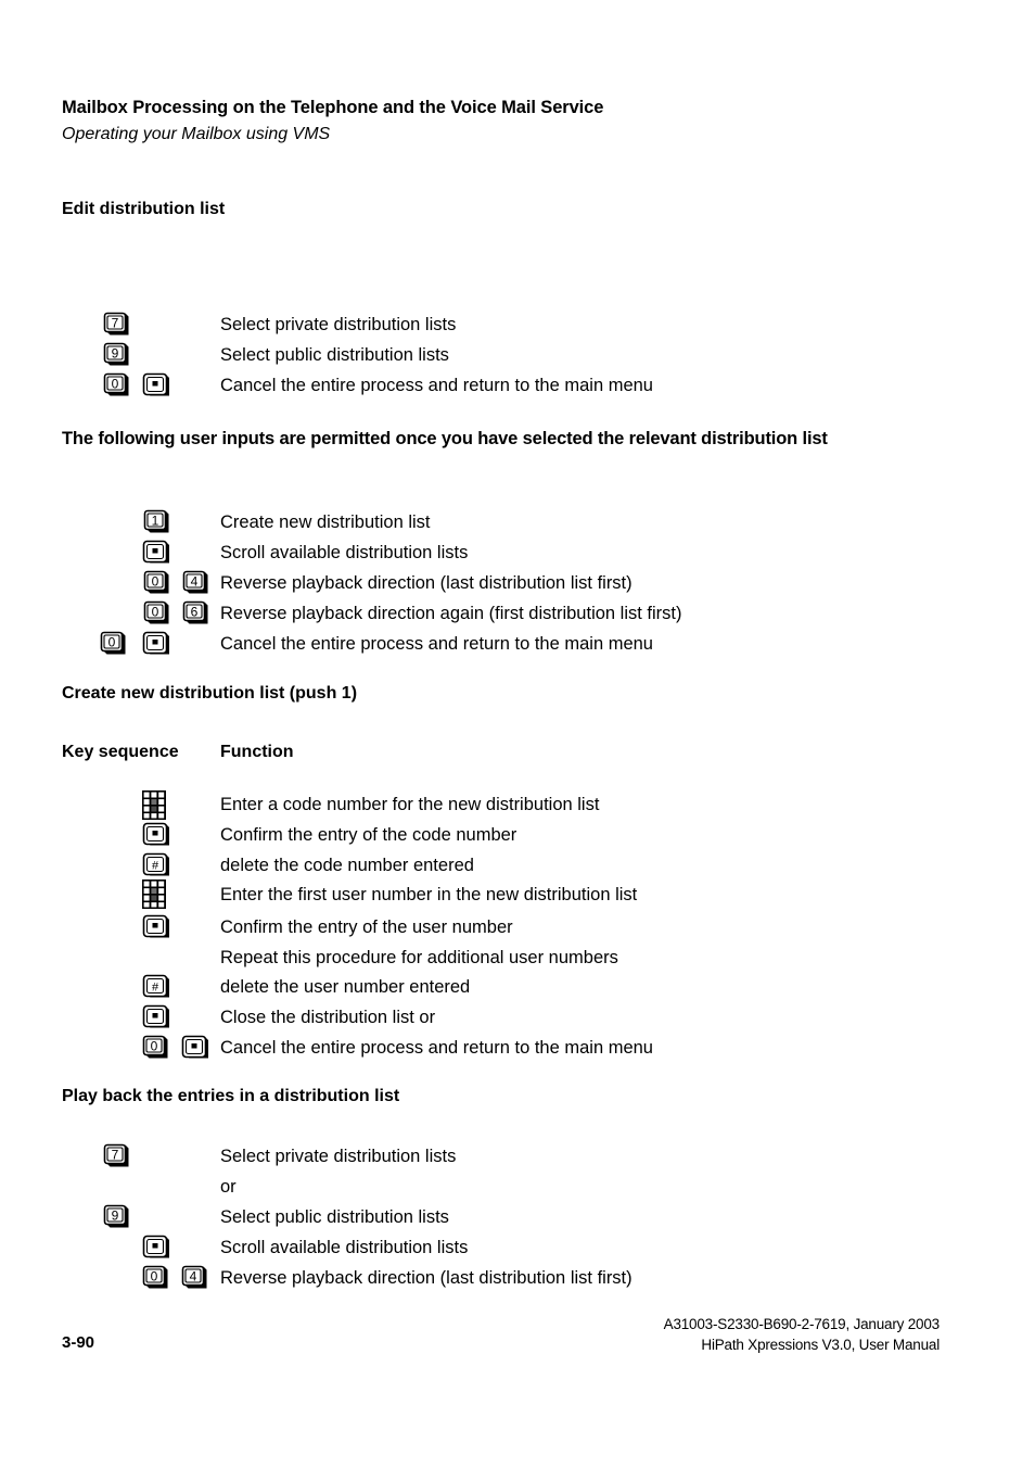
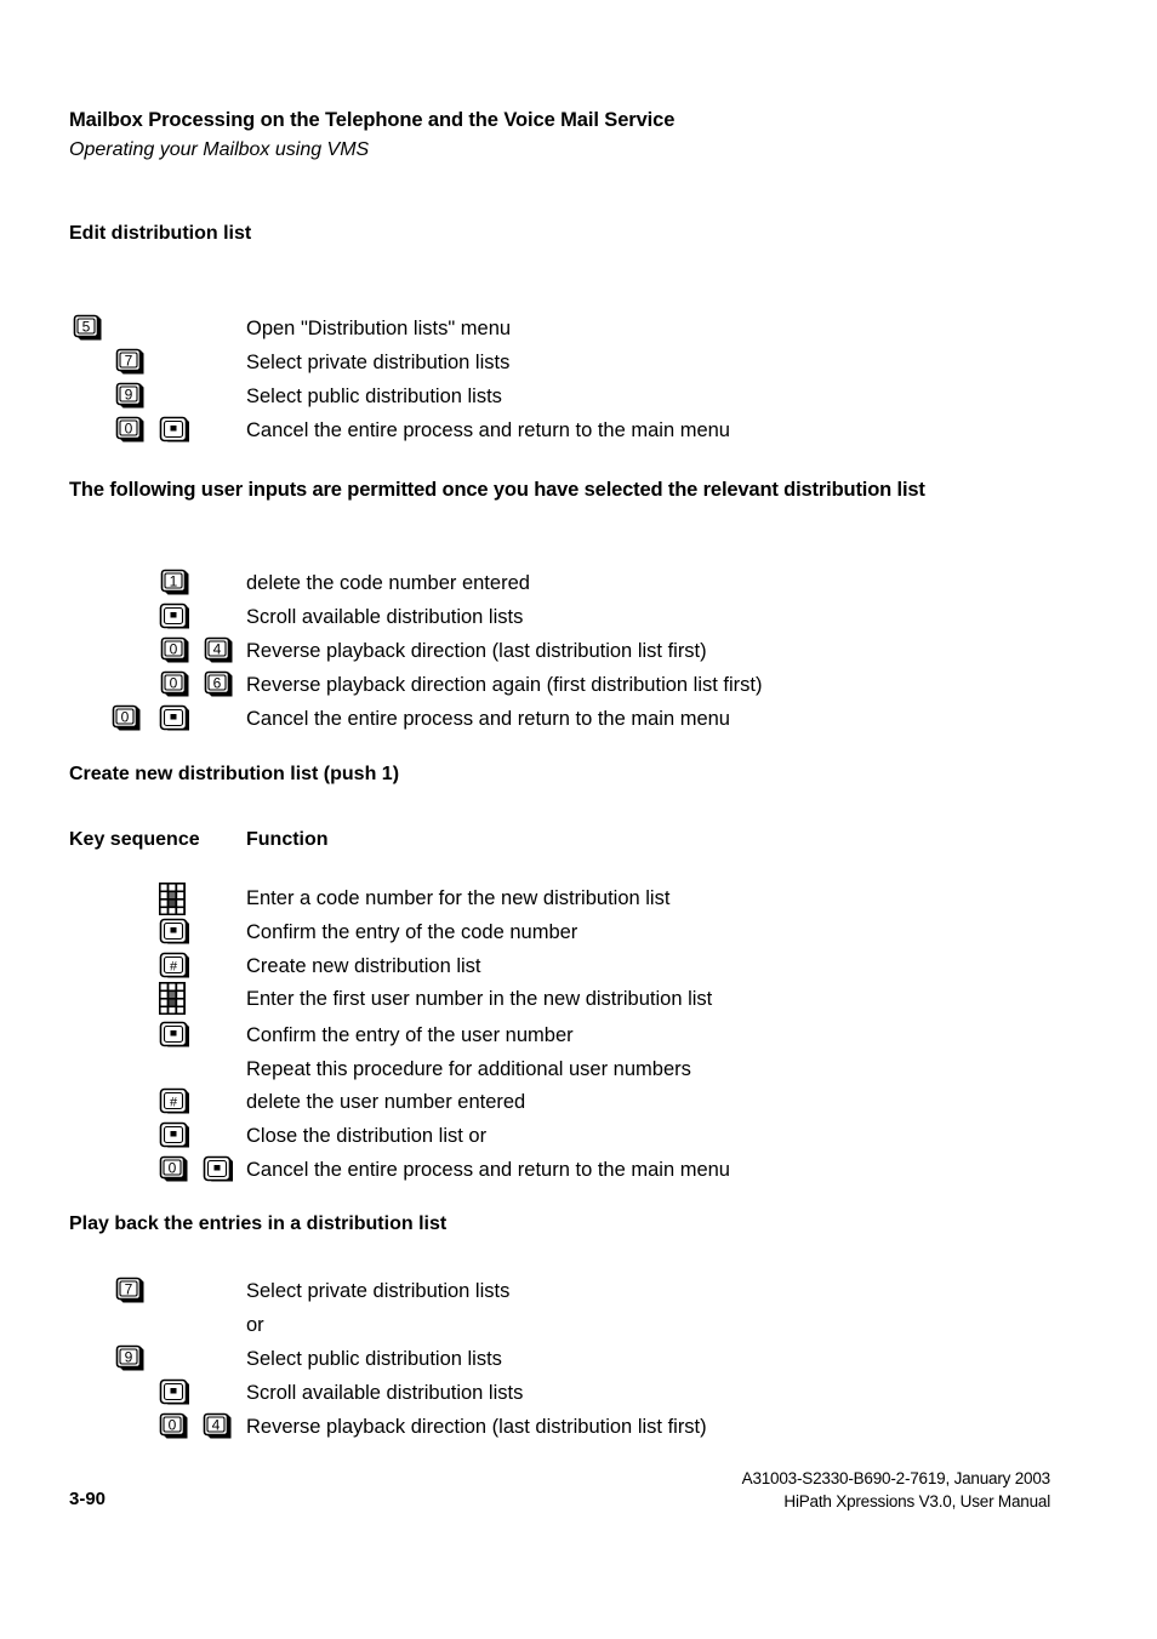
  Mailbox Processing on the Telephone and the Voice Mail Service
  Operating your Mailbox using VMS
  Edit distribution list
+ 5
+ Open "Distribution lists" menu
  7
  Select private distribution lists
  9
  Select public distribution lists
  0
  Cancel the entire process and return to the main menu
  The following user inputs are permitted once you have selected the relevant distribution list
  1
- Create new distribution list
+ delete the code number entered
  Scroll available distribution lists
  0
  4
  Reverse playback direction (last distribution list first)
  0
  6
  Reverse playback direction again (first distribution list first)
  0
  Cancel the entire process and return to the main menu
  Create new distribution list (push 1)
  Key sequence
  Function
  Enter a code number for the new distribution list
  Confirm the entry of the code number
  #
- delete the code number entered
+ Create new distribution list
  Enter the first user number in the new distribution list
  Confirm the entry of the user number
  Repeat this procedure for additional user numbers
  #
  delete the user number entered
  Close the distribution list or
  0
  Cancel the entire process and return to the main menu
  Play back the entries in a distribution list
  7
  Select private distribution lists
  or
  9
  Select public distribution lists
  Scroll available distribution lists
  0
  4
  Reverse playback direction (last distribution list first)
  3-90
  A31003-S2330-B690-2-7619, January 2003
  HiPath Xpressions V3.0, User Manual
